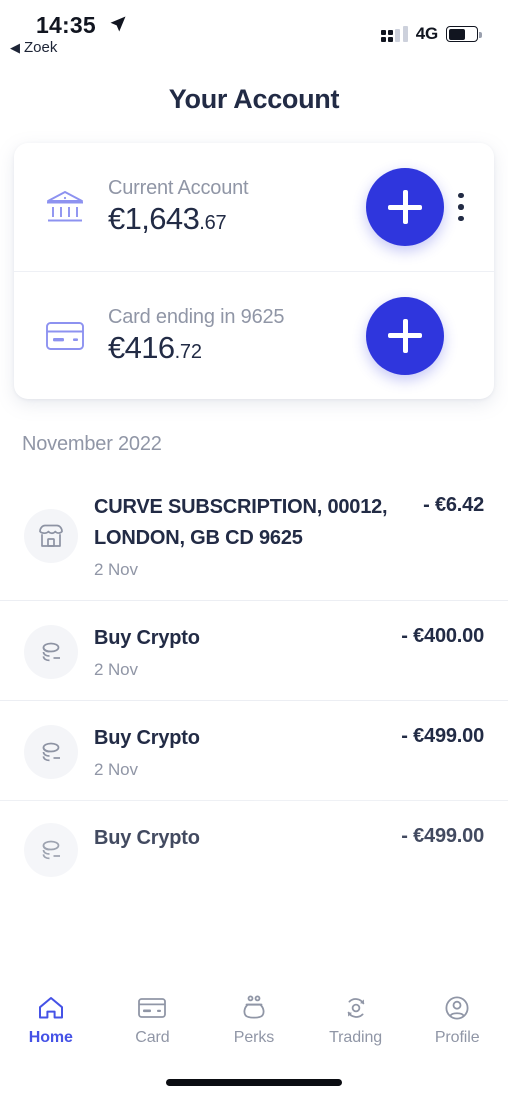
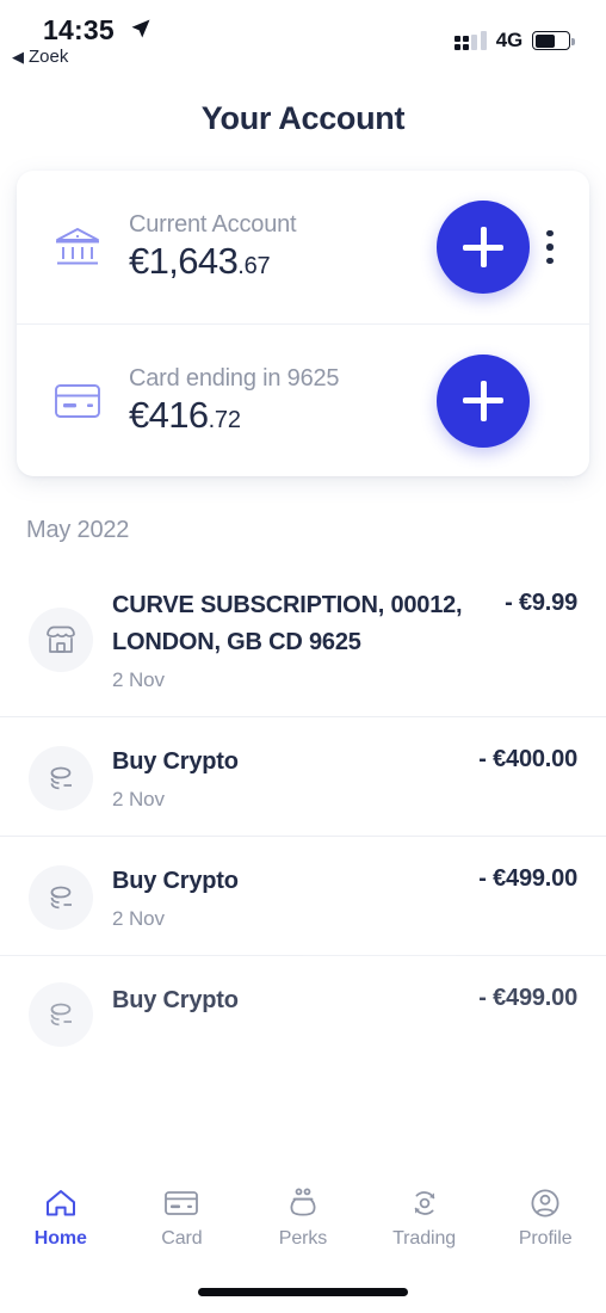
  14:35
  ◀
  Zoek
  4G
  Your Account
  Current Account
  €1,643.67
  Card ending in 9625
  €416.72
- November 2022
+ May 2022
  CURVE SUBSCRIPTION, 00012, LONDON, GB CD 9625
  2 Nov
- - €6.42
+ - €9.99
  Buy Crypto
  2 Nov
  - €400.00
  Buy Crypto
  2 Nov
  - €499.00
  Buy Crypto
  - €499.00
  Home
  Card
  Perks
  Trading
  Profile
